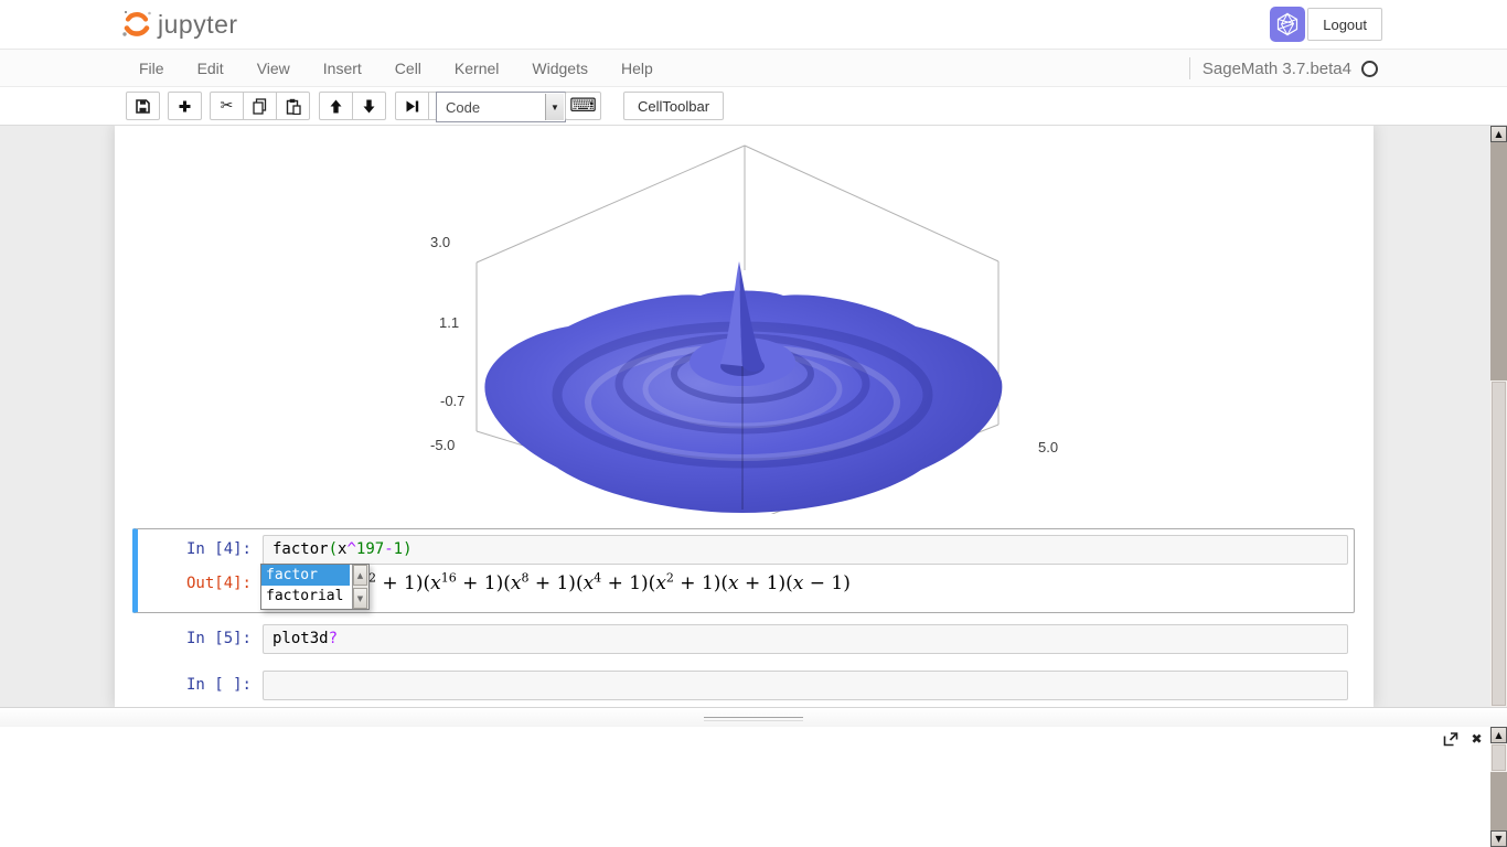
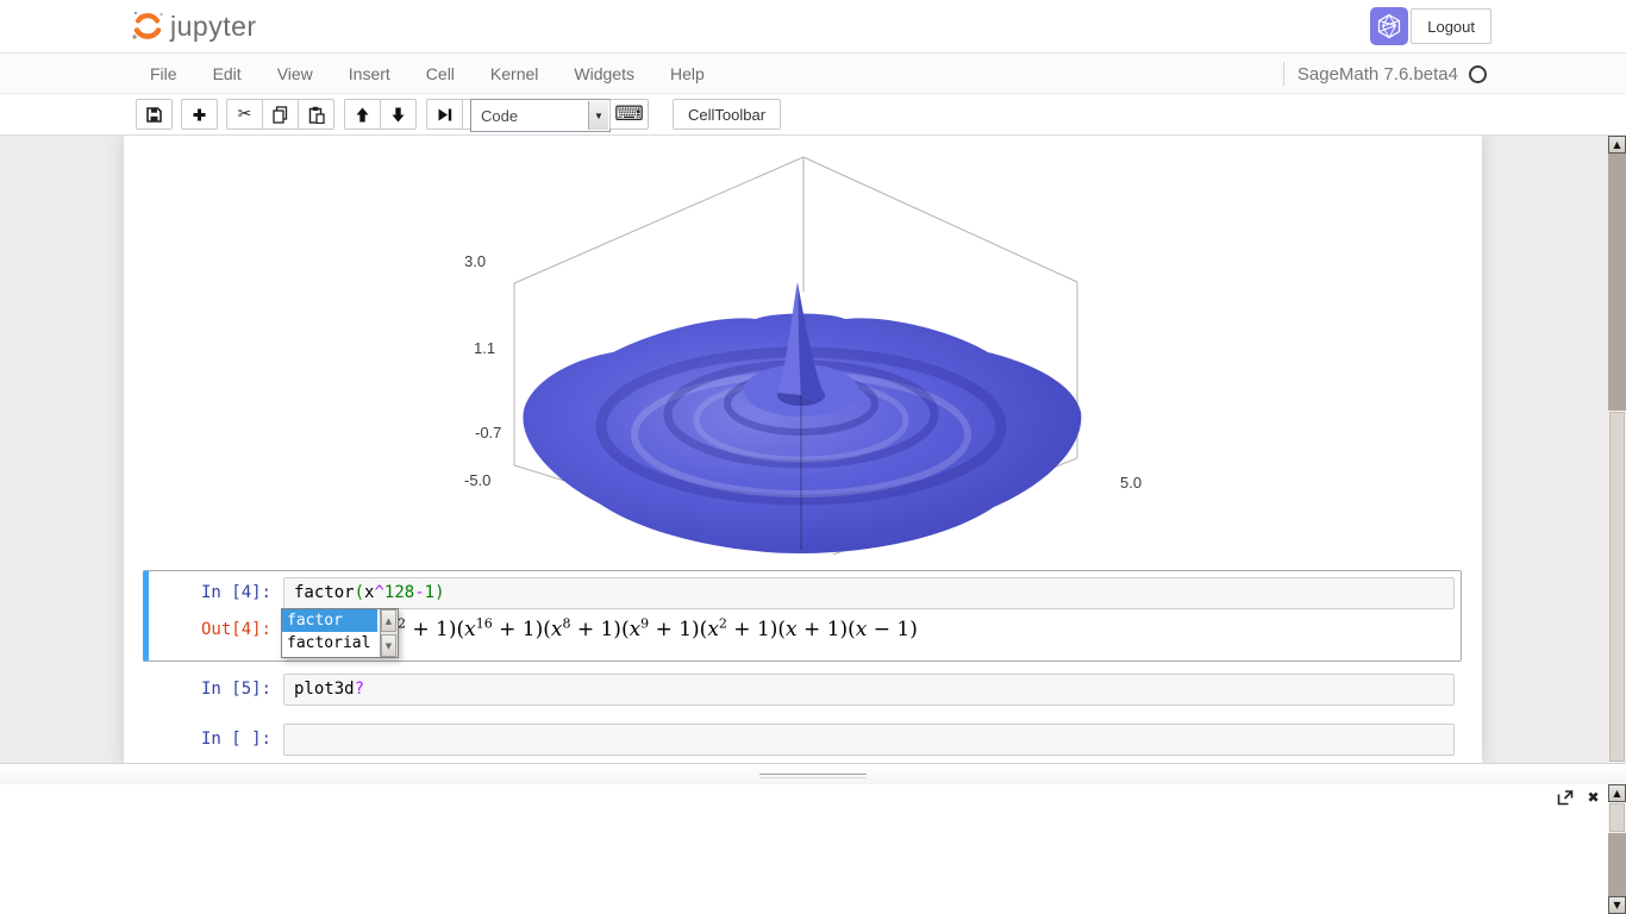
  jupyter
  Logout
  File
  Edit
  View
  Insert
  Cell
  Kernel
  Widgets
  Help
- SageMath 3.7.beta4
+ SageMath 7.6.beta4
  ✂
  Code
  ▼
  ⌨
  CellToolbar
  3.0
  1.1
  -0.7
  -5.0
  5.0
  In [4]:
- factor(x^197-1)
+ factor(x^128-1)
  Out[4]:
- 2 + 1)(x16 + 1)(x8 + 1)(x4 + 1)(x2 + 1)(x + 1)(x − 1)
+ 2 + 1)(x16 + 1)(x8 + 1)(x9 + 1)(x2 + 1)(x + 1)(x − 1)
  In [5]:
  plot3d?
  In [ ]:
  factor
  factorial
  ▲
  ▼
  ▲
  ✖
  ▲
  ▼
